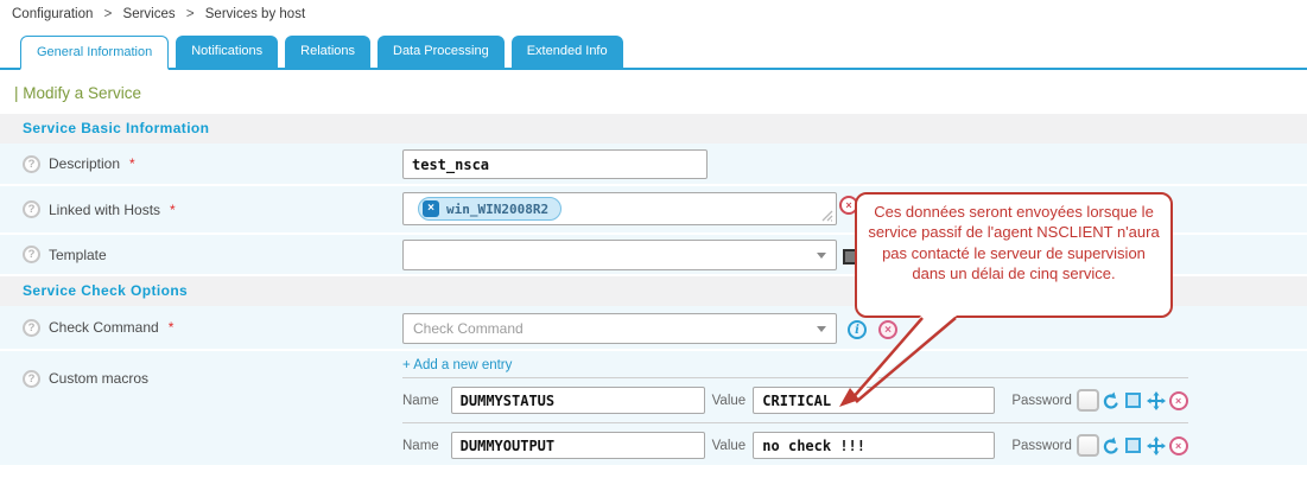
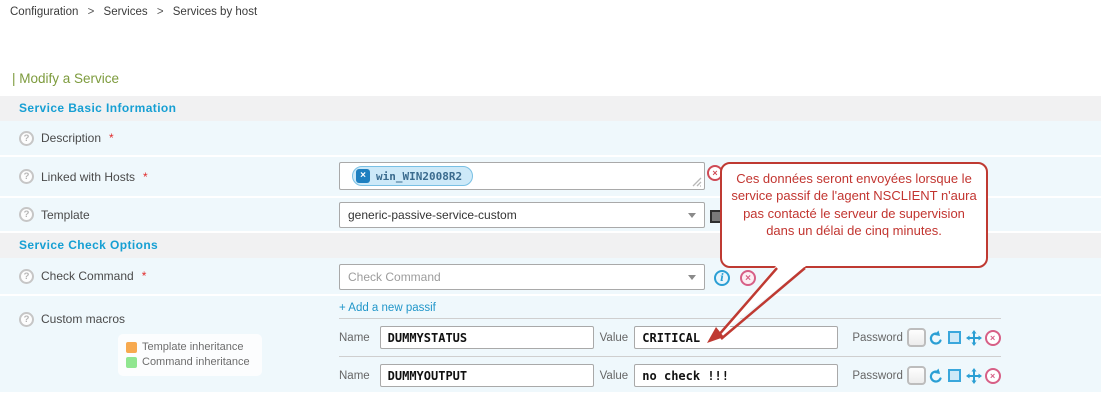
  Configuration > Services > Services by host
- General Information
- Notifications
- Relations
- Data Processing
- Extended Info
  | Modify a Service
  Service Basic Information
  ?
  Description
  *
- test_nsca
  ?
  Linked with Hosts
  *
  ×
  win_WIN2008R2
  ×
  ?
  Template
+ generic-passive-service-custom
  Service Check Options
  ?
  Check Command
  *
  Check Command
  i
  ×
  ?
  Custom macros
+ Template inheritance
+ Command inheritance
- + Add a new entry
+ + Add a new passif
  Name
  DUMMYSTATUS
  Value
  CRITICAL
  Password
  ×
  Name
  DUMMYOUTPUT
  Value
  no check !!!
  Password
  ×
- Ces données seront envoyées lorsque le service passif de l'agent NSCLIENT n'aura pas contacté le serveur de supervision dans un délai de cinq service.
+ Ces données seront envoyées lorsque le service passif de l'agent NSCLIENT n'aura pas contacté le serveur de supervision dans un délai de cinq minutes.
